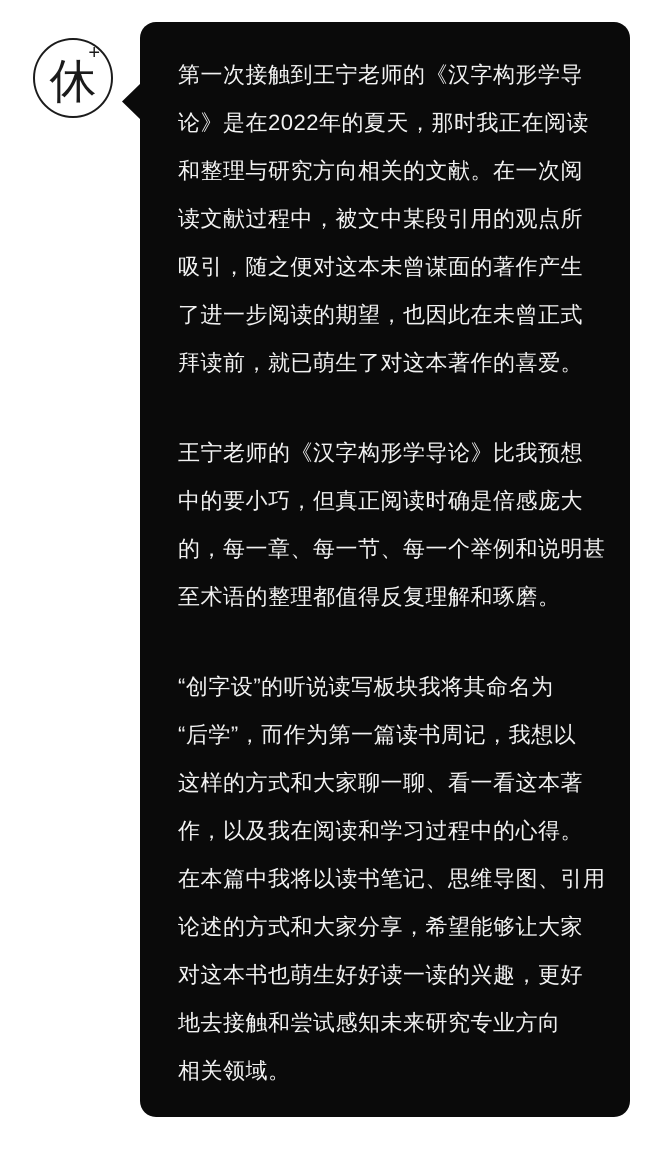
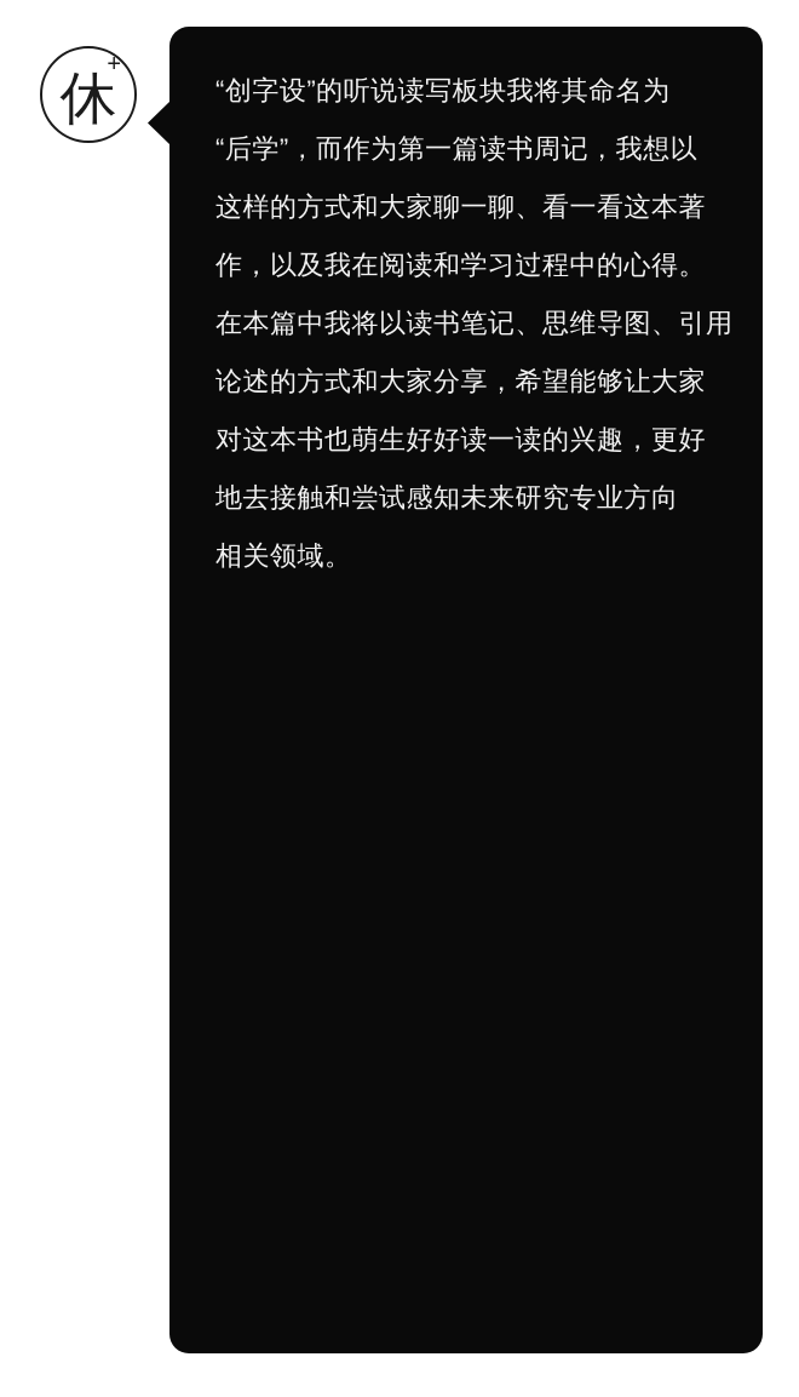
  休
  +
- 第一次接触到王宁老师的《汉字构形学导
- 论》是在2022年的夏天，那时我正在阅读
- 和整理与研究方向相关的文献。在一次阅
- 读文献过程中，被文中某段引用的观点所
- 吸引，随之便对这本未曾谋面的著作产生
- 了进一步阅读的期望，也因此在未曾正式
- 拜读前，就已萌生了对这本著作的喜爱。
- 王宁老师的《汉字构形学导论》比我预想
- 中的要小巧，但真正阅读时确是倍感庞大
- 的，每一章、每一节、每一个举例和说明甚
- 至术语的整理都值得反复理解和琢磨。
  “创字设”的听说读写板块我将其命名为
  “后学”，而作为第一篇读书周记，我想以
  这样的方式和大家聊一聊、看一看这本著
  作，以及我在阅读和学习过程中的心得。
  在本篇中我将以读书笔记、思维导图、引用
  论述的方式和大家分享，希望能够让大家
  对这本书也萌生好好读一读的兴趣，更好
  地去接触和尝试感知未来研究专业方向
  相关领域。
